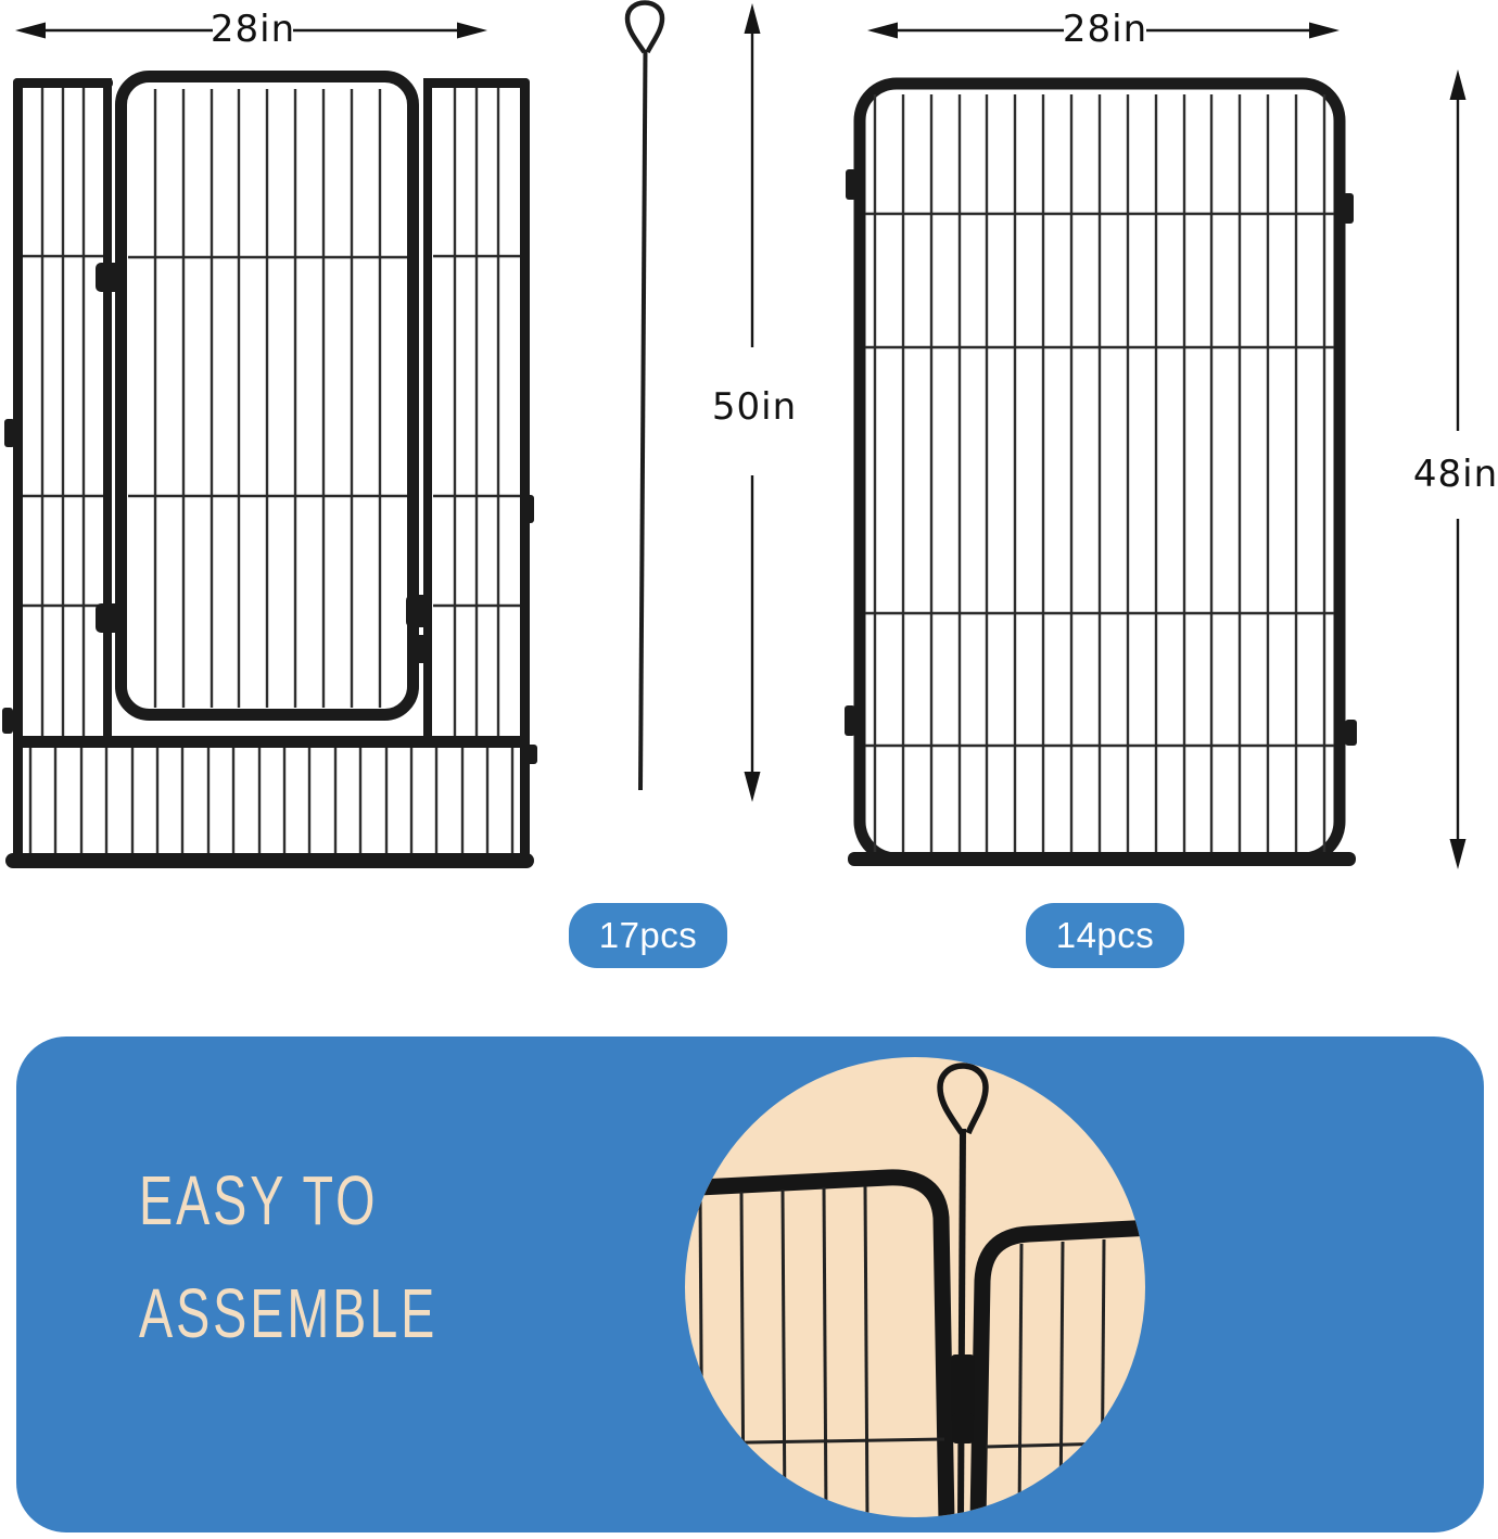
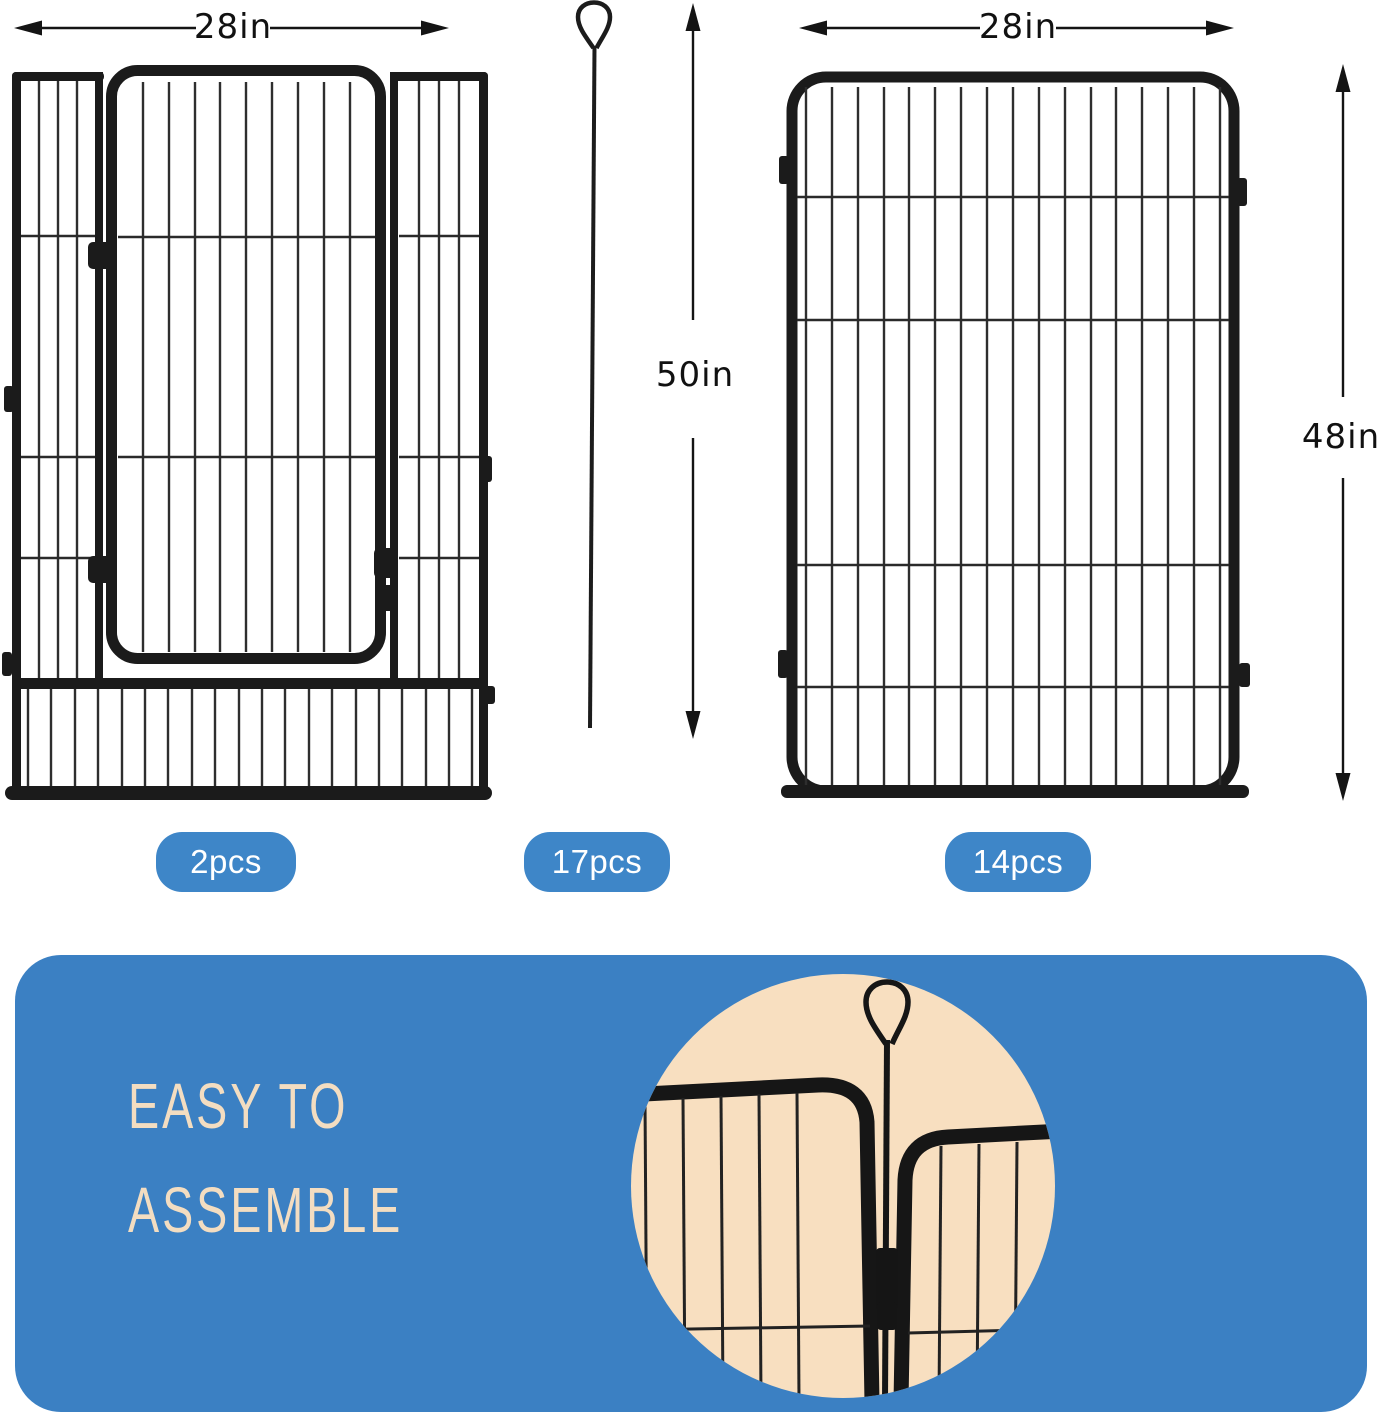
  28in
  28in
  50in
  48in
+ 2pcs
  17pcs
  14pcs
  EASY TO
  ASSEMBLE
